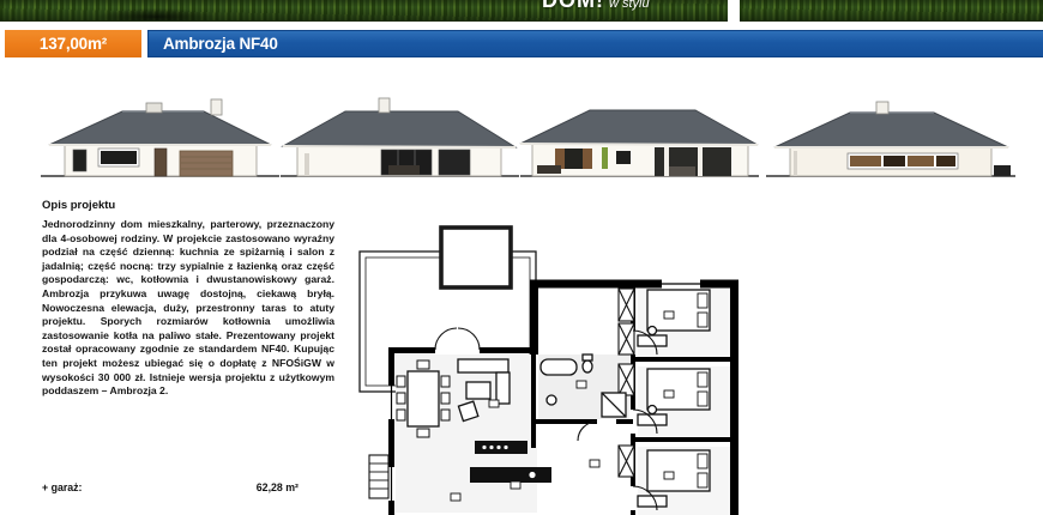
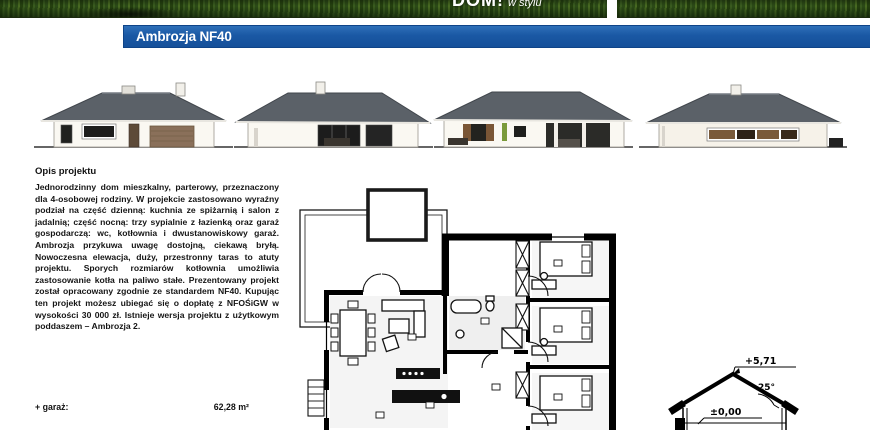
  DOM! w stylu
- 137,00m²
  Ambrozja NF40
  Opis projektu
- Jednorodzinny dom mieszkalny, parterowy, przeznaczony dla 4-osobowej rodziny. W projekcie zastosowano wyraźny podział na część dzienną: kuchnia ze spiżarnią i salon z jadalnią; część nocną: trzy sypialnie z łazienką oraz część gospodarczą: wc, kotłownia i dwustanowiskowy garaż. Ambrozja przykuwa uwagę dostojną, ciekawą bryłą. Nowoczesna elewacja, duży, przestronny taras to atuty projektu. Sporych rozmiarów kotłownia umożliwia zastosowanie kotła na paliwo stałe. Prezentowany projekt został opracowany zgodnie ze standardem NF40. Kupując ten projekt możesz ubiegać się o dopłatę z NFOŚiGW w wysokości 30 000 zł. Istnieje wersja projektu z użytkowym poddaszem – Ambrozja 2.
+ Jednorodzinny dom mieszkalny, parterowy, przeznaczony dla 4-osobowej rodziny. W projekcie zastosowano wyraźny podział na część dzienną: kuchnia ze spiżarnią i salon z jadalnią; część nocną: trzy sypialnie z łazienką oraz garaż gospodarczą: wc, kotłownia i dwustanowiskowy garaż. Ambrozja przykuwa uwagę dostojną, ciekawą bryłą. Nowoczesna elewacja, duży, przestronny taras to atuty projektu. Sporych rozmiarów kotłownia umożliwia zastosowanie kotła na paliwo stałe. Prezentowany projekt został opracowany zgodnie ze standardem NF40. Kupując ten projekt możesz ubiegać się o dopłatę z NFOŚiGW w wysokości 30 000 zł. Istnieje wersja projektu z użytkowym poddaszem – Ambrozja 2.
  + garaż:
  62,28 m²
+ +5,71
+ 25°
+ ±0,00
